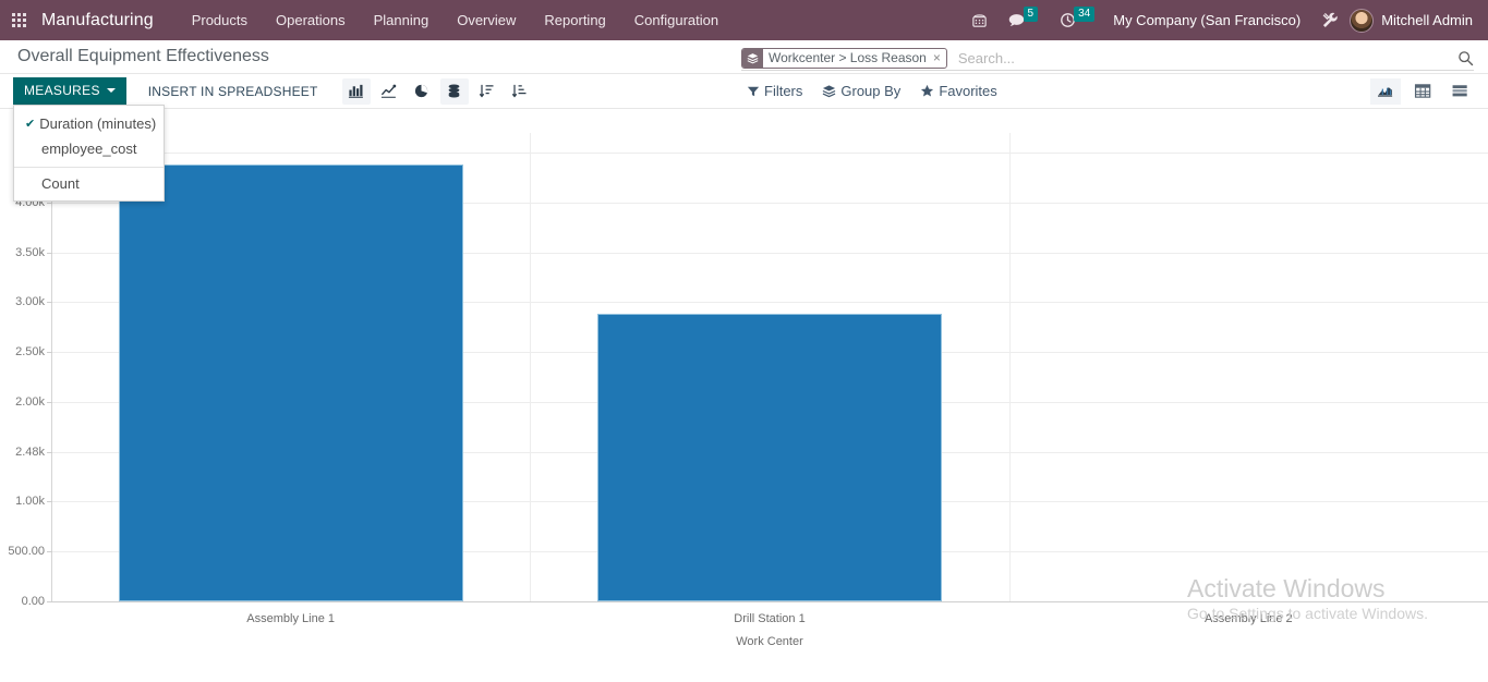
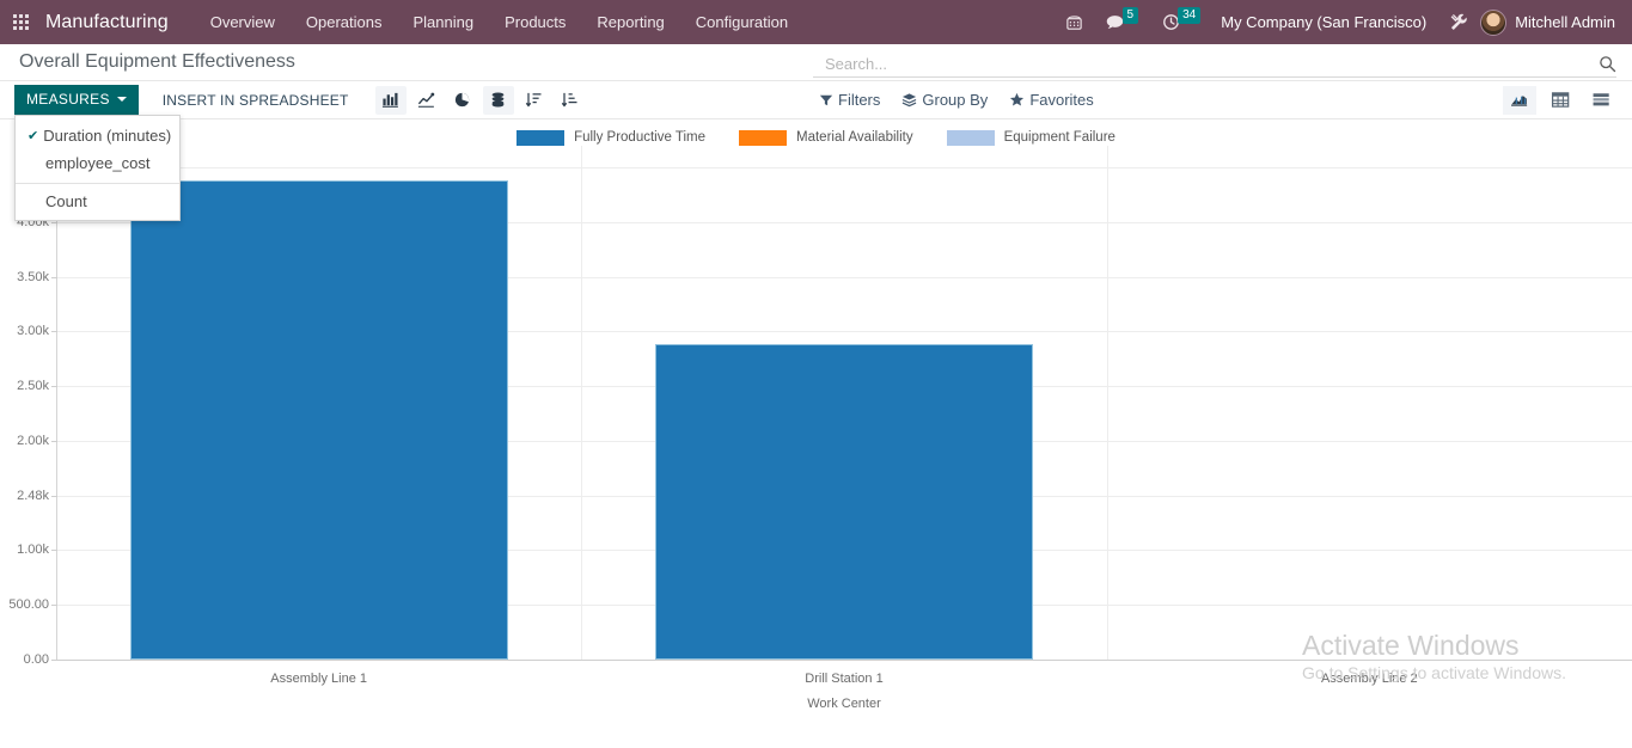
  Manufacturing
- Products
+ Overview
  Operations
  Planning
- Overview
+ Products
  Reporting
  Configuration
  5
  34
  My Company (San Francisco)
  Mitchell Admin
  Overall Equipment Effectiveness
- Workcenter > Loss Reason
- ×
  Search...
  MEASURES
  ✔
  Duration (minutes)
  employee_cost
  Count
  INSERT IN SPREADSHEET
  Filters
  Group By
  Favorites
+ Fully Productive Time
+ Material Availability
+ Equipment Failure
  0.00
  500.00
  1.00k
  2.48k
  2.00k
  2.50k
  3.00k
  3.50k
  4.00k
  Assembly Line 1
  Drill Station 1
  Assembly Line 2
  Work Center
  Activate Windows
  Go to Settings to activate Windows.
